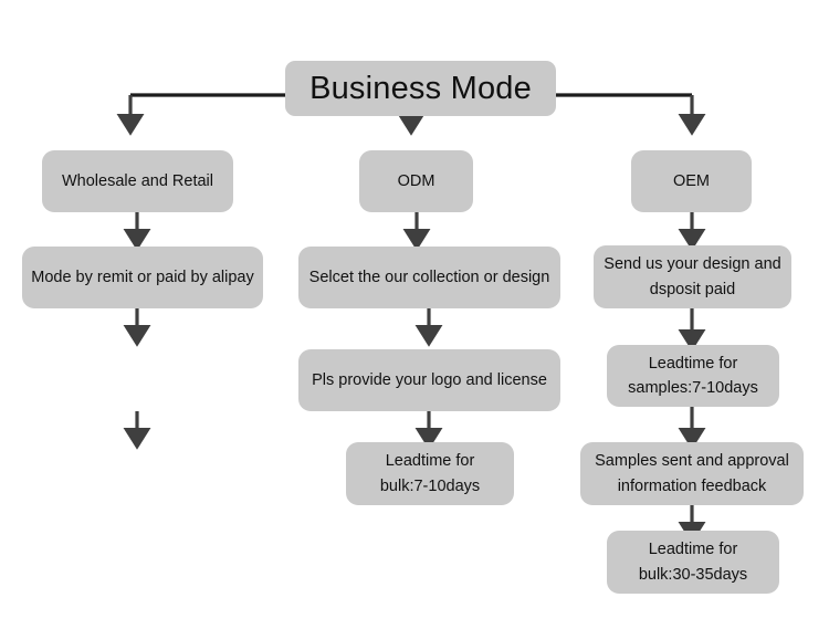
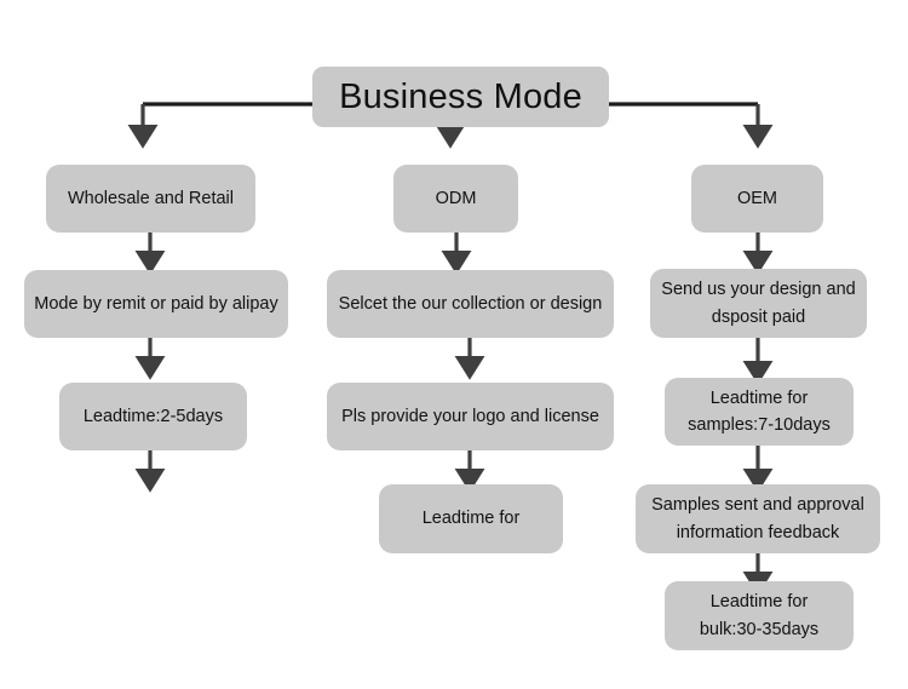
  Business Mode
  Wholesale and Retail
  Mode by remit or paid by alipay
+ Leadtime:2-5days
  ODM
  Selcet the our collection or design
  Pls provide your logo and license
  Leadtime for
- bulk:7-10days
  OEM
  Send us your design and
  dsposit paid
  Leadtime for
  samples:7-10days
  Samples sent and approval
  information feedback
  Leadtime for
  bulk:30-35days
